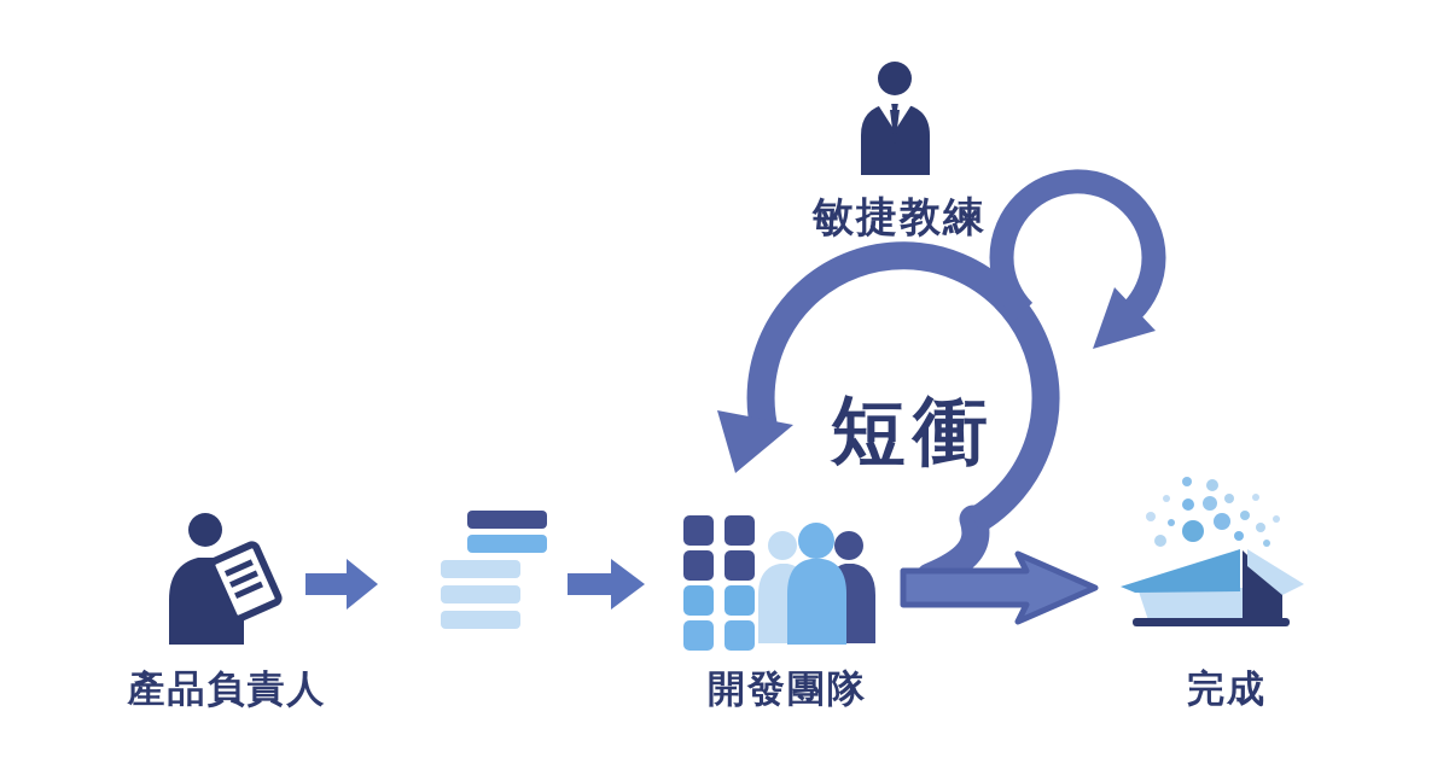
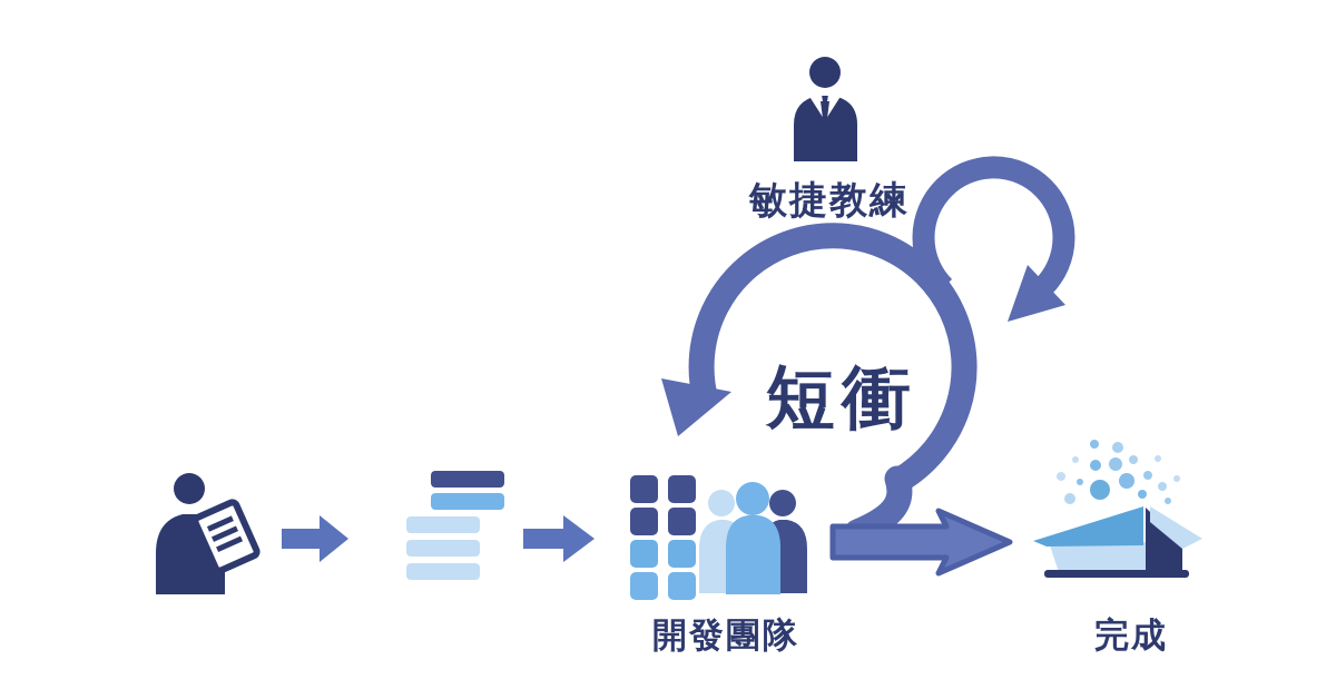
  敏捷教練
  短衝
- 產品負責人
  開發團隊
  完成
